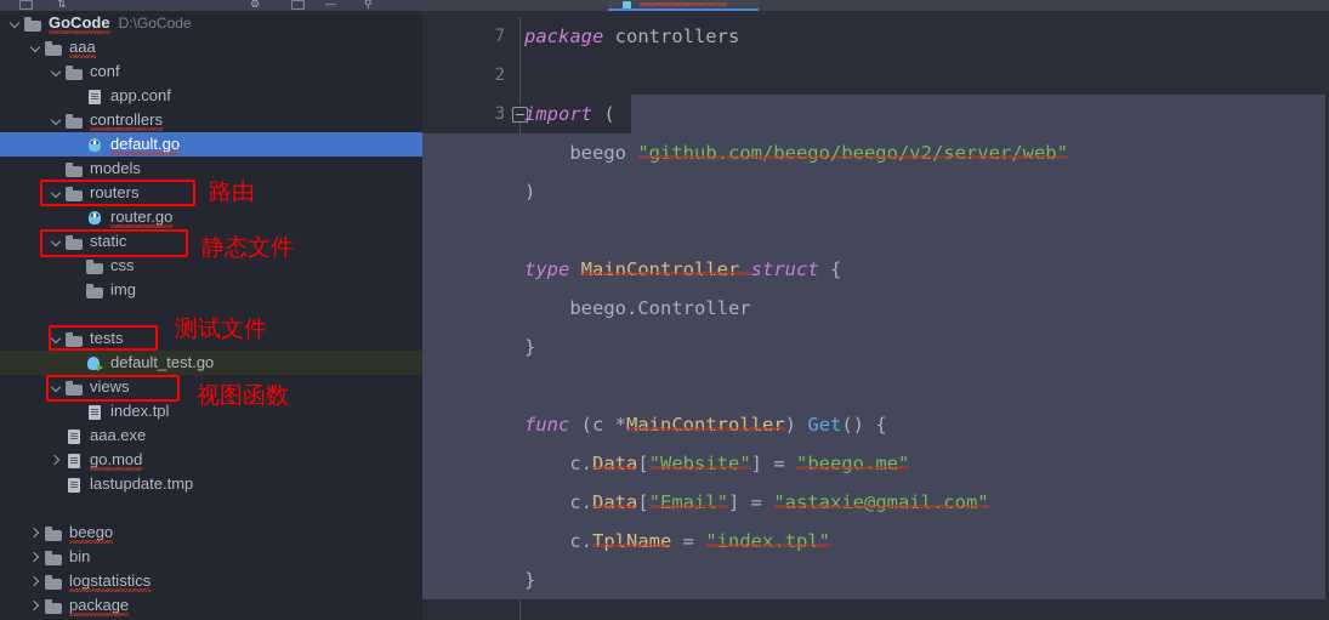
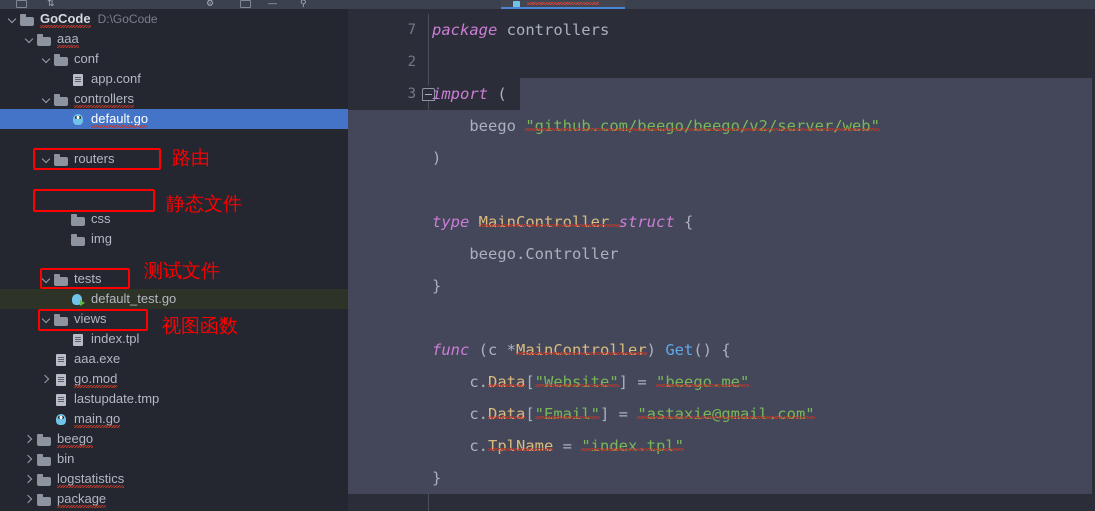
  ⇅
  ⚙
  —
  ⚲
  GoCode
  D:\GoCode
  aaa
  conf
  app.conf
  controllers
  default.go
- models
  routers
- router.go
- static
  css
  img
  tests
  default_test.go
  views
  index.tpl
  aaa.exe
  go.mod
  lastupdate.tmp
+ main.go
  beego
  bin
  logstatistics
  package
  路由
  静态文件
  测试文件
  视图函数
  7
  2
  3
  package controllers
  import (
  beego "github.com/beego/beego/v2/server/web"
  )
  type MainController struct {
  beego.Controller
  }
  func (c *MainController) Get() {
  c.Data["Website"] = "beego.me"
  c.Data["Email"] = "astaxie@gmail.com"
  c.TplName = "index.tpl"
  }
